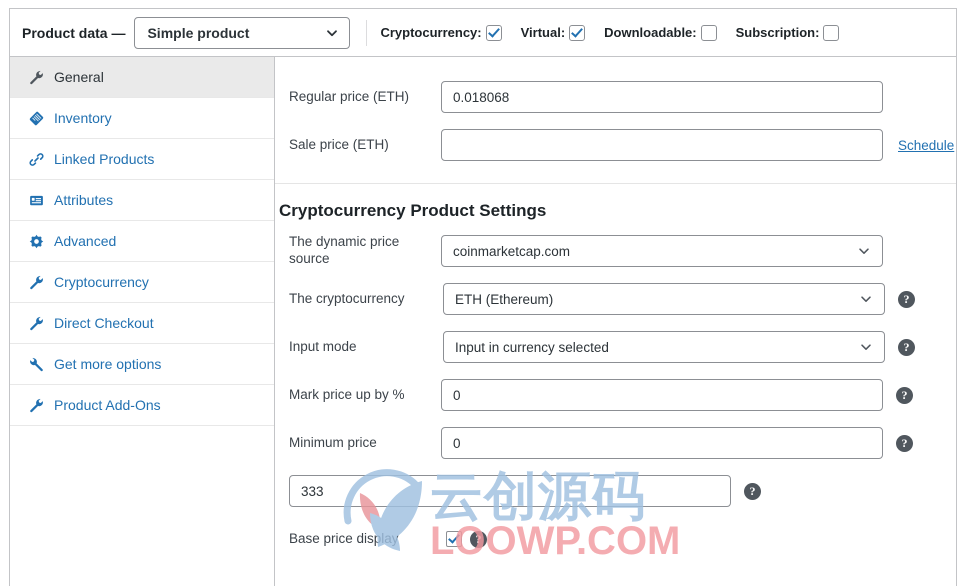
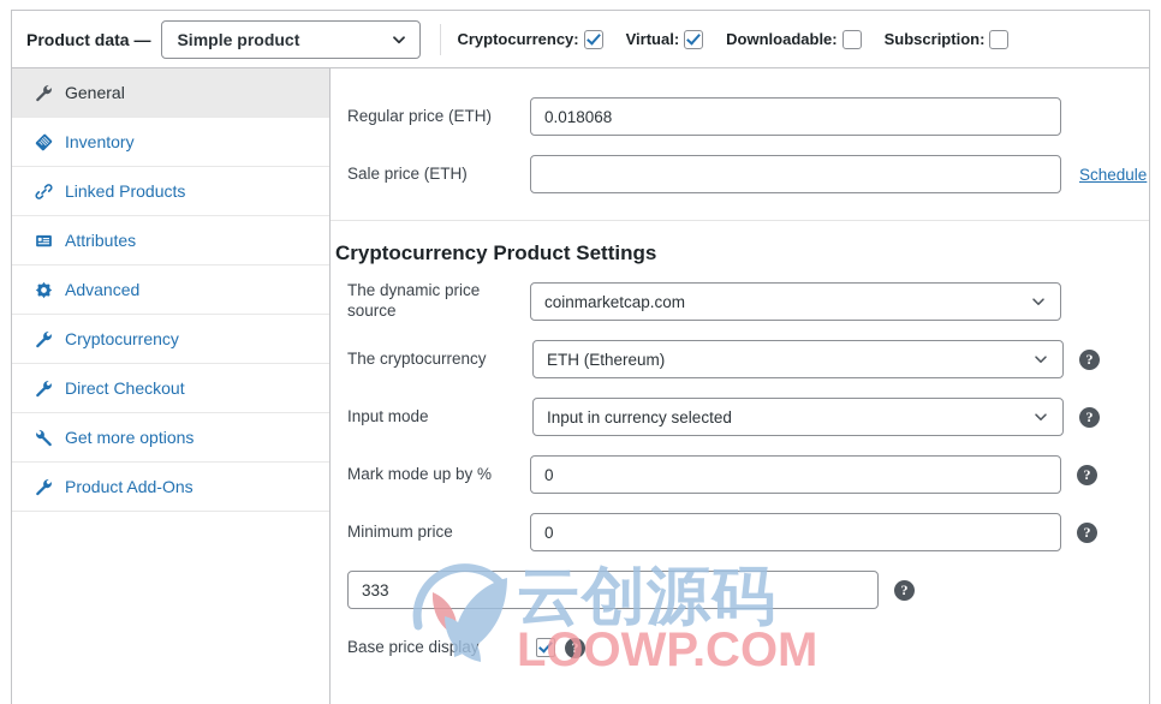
  Product data —
  Simple product
  Cryptocurrency:
  Virtual:
  Downloadable:
  Subscription:
  General
  Inventory
  Linked Products
  Attributes
  Advanced
  Cryptocurrency
  Direct Checkout
  Get more options
  Product Add-Ons
  Regular price (ETH)
  0.018068
  Sale price (ETH)
  Schedule
  Cryptocurrency Product Settings
  The dynamic price source
  coinmarketcap.com
  The cryptocurrency
  ETH (Ethereum)
  ?
  Input mode
  Input in currency selected
  ?
- Mark price up by %
+ Mark mode up by %
  0
  ?
  Minimum price
  0
  ?
  333
  ?
  Base price display
  ?
  云创源码
  LOOWP.COM
